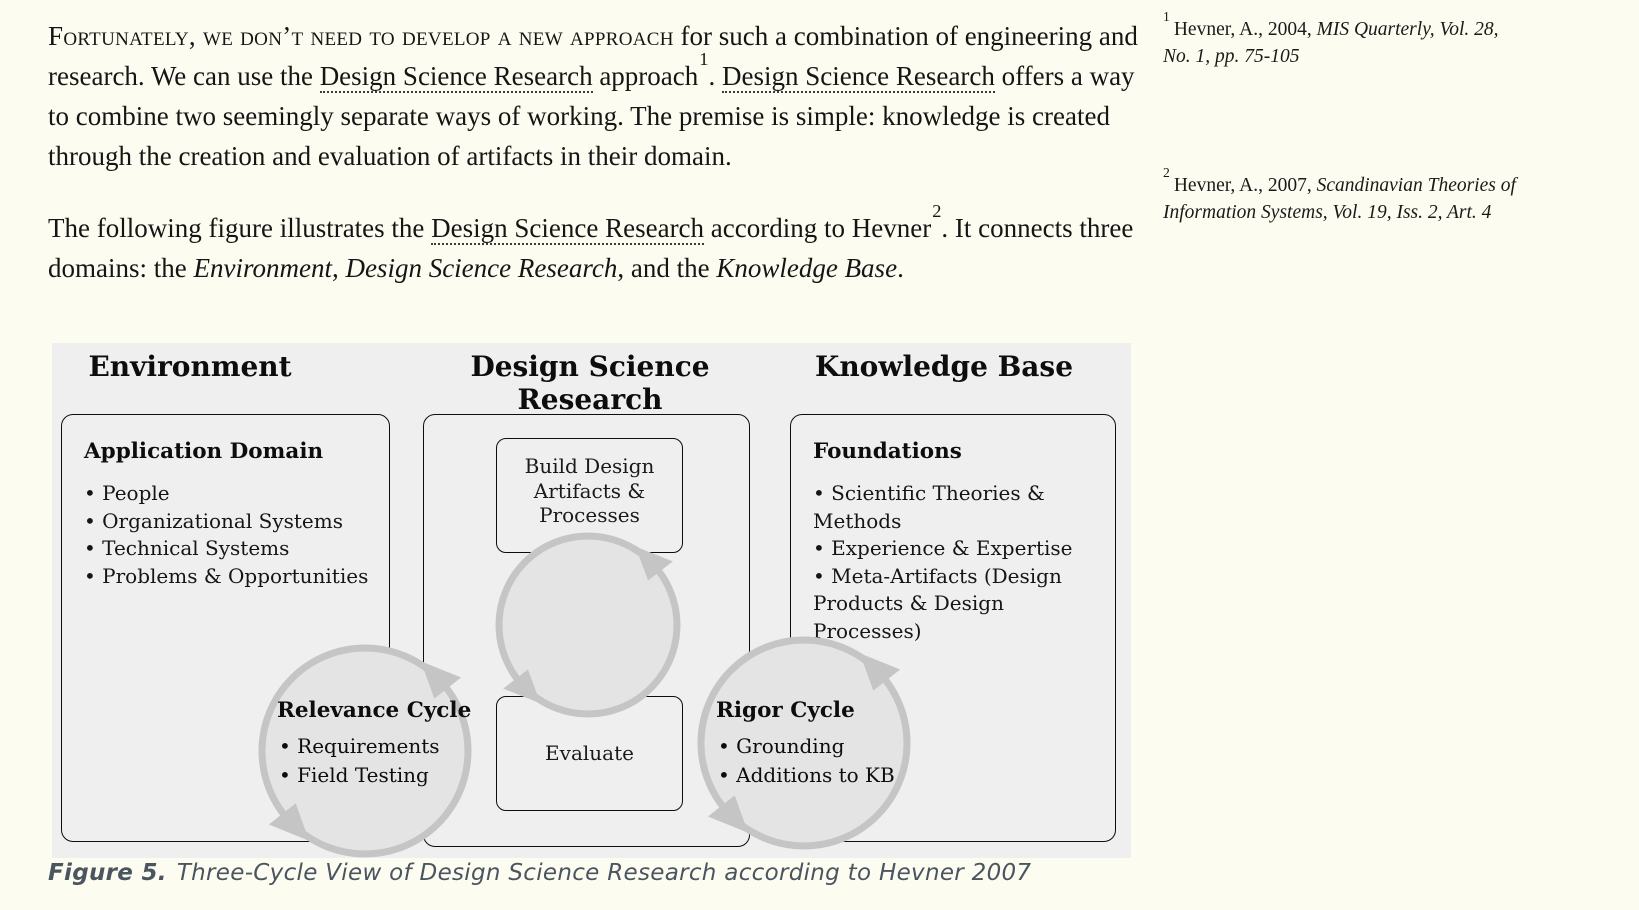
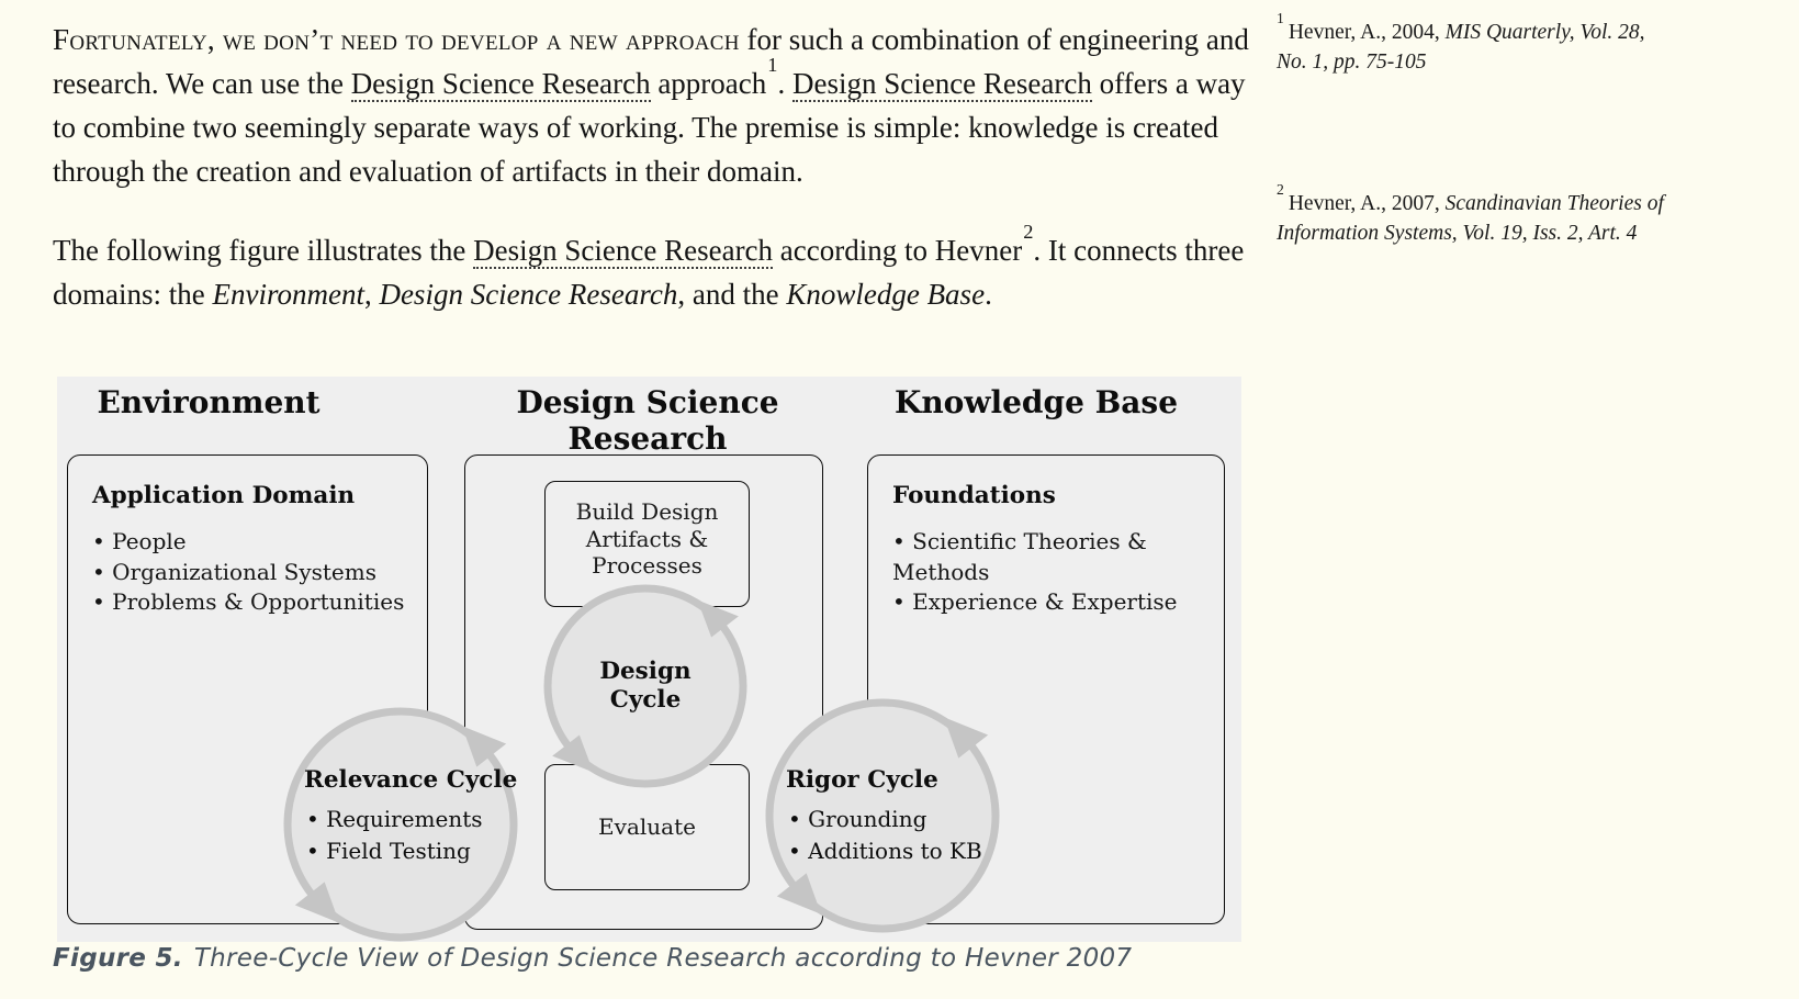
  Fortunately, we don’t need to develop a new approach for such a combination of engineering and research. We can use the Design Science Research approach1. Design Science Research offers a way to combine two seemingly separate ways of working. The premise is simple: knowledge is created through the creation and evaluation of artifacts in their domain.
  The following figure illustrates the Design Science Research according to Hevner2. It connects three domains: the Environment, Design Science Research, and the Knowledge Base.
  1Hevner, A., 2004, MIS Quarterly, Vol. 28, No. 1, pp. 75-105
  2Hevner, A., 2007, Scandinavian Theories of Information Systems, Vol. 19, Iss. 2, Art. 4
  Environment
  Design Science Research
  Knowledge Base
  Application Domain
  People
  Organizational Systems
- Technical Systems
  Problems & Opportunities
  Foundations
  Scientific Theories & Methods
  Experience & Expertise
- Meta-Artifacts (Design Products & Design Processes)
  Build Design
  Artifacts &
  Processes
  Evaluate
+ Design
+ Cycle
  Relevance Cycle
  Requirements
  Field Testing
  Rigor Cycle
  Grounding
  Additions to KB
  Figure 5. Three-Cycle View of Design Science Research according to Hevner 2007
